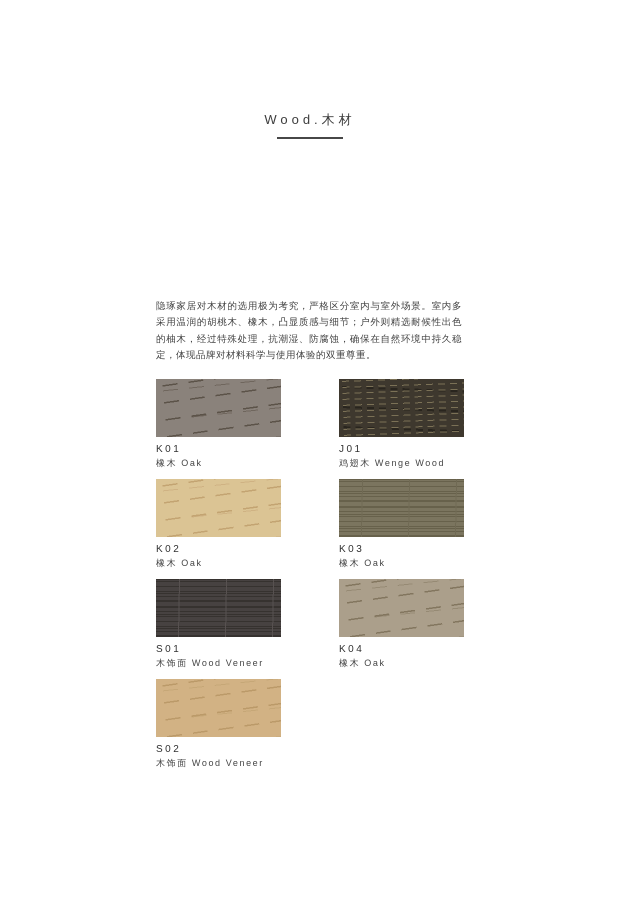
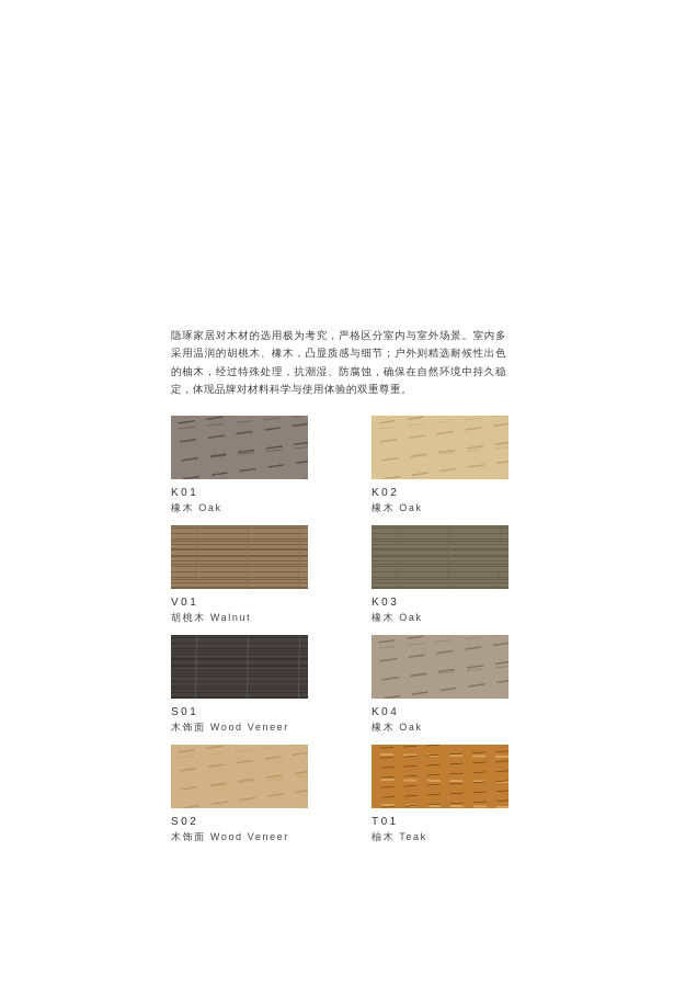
- Wood.木材
  隐琢家居对木材的选用极为考究，严格区分室内与室外场景。室内多采用温润的胡桃木、橡木，凸显质感与细节；户外则精选耐候性出色的柚木，经过特殊处理，抗潮湿、防腐蚀，确保在自然环境中持久稳定，体现品牌对材料科学与使用体验的双重尊重。
  K01
  橡木 Oak
- J01
- 鸡翅木 Wenge Wood
  K02
  橡木 Oak
+ V01
+ 胡桃木 Walnut
  K03
  橡木 Oak
  S01
  木饰面 Wood Veneer
  K04
  橡木 Oak
  S02
  木饰面 Wood Veneer
+ T01
+ 柚木 Teak
